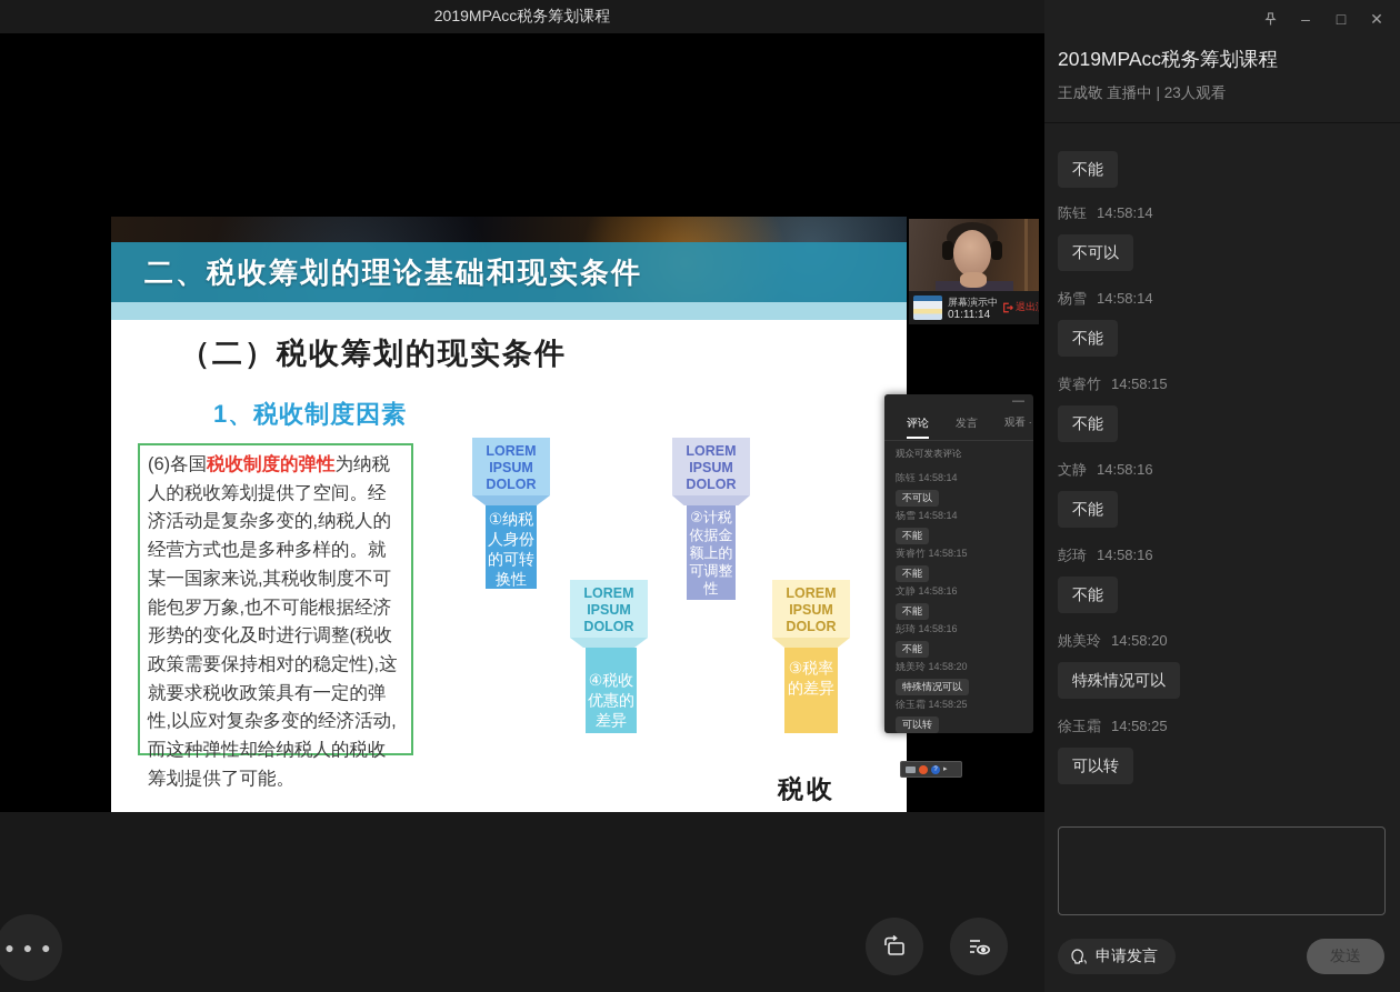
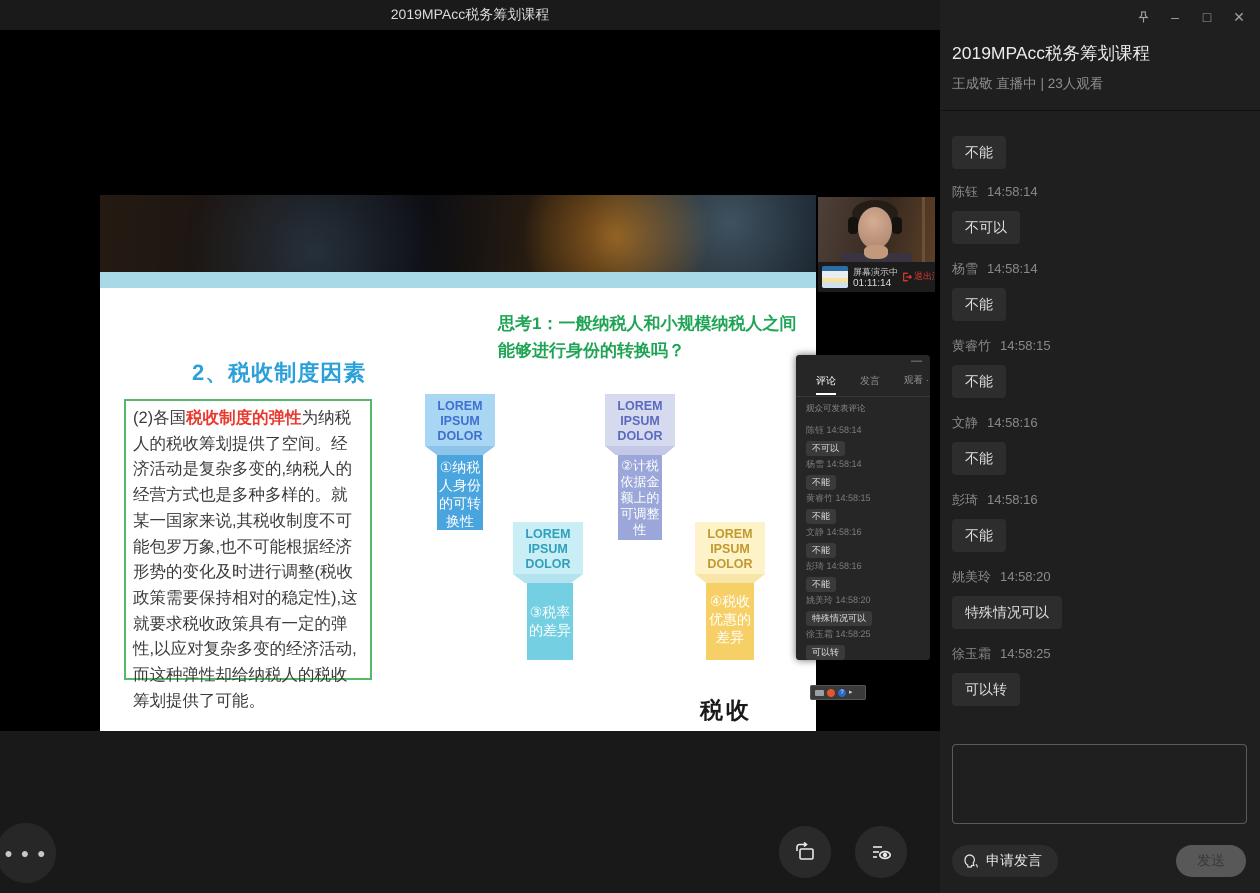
  2019MPAcc税务筹划课程
- 二、税收筹划的理论基础和现实条件
- （二）税收筹划的现实条件
- 1、税收制度因素
+ 2、税收制度因素
+ 思考1：一般纳税人和小规模纳税人之间
+ 能够进行身份的转换吗？
- (6)各国税收制度的弹性为纳税人的税收筹划提供了空间。经济活动是复杂多变的,纳税人的经营方式也是多种多样的。就某一国家来说,其税收制度不可能包罗万象,也不可能根据经济形势的变化及时进行调整(税收政策需要保持相对的稳定性),这就要求税收政策具有一定的弹性,以应对复杂多变的经济活动,而这种弹性却给纳税人的税收筹划提供了可能。
+ (2)各国税收制度的弹性为纳税人的税收筹划提供了空间。经济活动是复杂多变的,纳税人的经营方式也是多种多样的。就某一国家来说,其税收制度不可能包罗万象,也不可能根据经济形势的变化及时进行调整(税收政策需要保持相对的稳定性),这就要求税收政策具有一定的弹性,以应对复杂多变的经济活动,而这种弹性却给纳税人的税收筹划提供了可能。
  LOREM IPSUM DOLOR
  ①纳税人身份的可转换性
  LOREM IPSUM DOLOR
  ②计税依据金额上的可调整性
  LOREM IPSUM DOLOR
- ④税收优惠的差异
+ ③税率的差异
  LOREM IPSUM DOLOR
- ③税率的差异
+ ④税收优惠的差异
  税收
  屏幕演示中
  01:11:14
  —
  评论
  发言
  观众可发表评论
  陈钰 14:58:14
  不可以
  杨雪 14:58:14
  不能
  黄睿竹 14:58:15
  不能
  文静 14:58:16
  不能
  彭琦 14:58:16
  不能
  姚美玲 14:58:20
  特殊情况可以
  徐玉霜 14:58:25
  可以转
  ● ● ●
  –
  □
  ✕
  2019MPAcc税务筹划课程
  王成敬 直播中 | 23人观看
  不能
  陈钰 14:58:14
  不可以
  杨雪 14:58:14
  不能
  黄睿竹 14:58:15
  不能
  文静 14:58:16
  不能
  彭琦 14:58:16
  不能
  姚美玲 14:58:20
  特殊情况可以
  徐玉霜 14:58:25
  可以转
  申请发言
  发送
